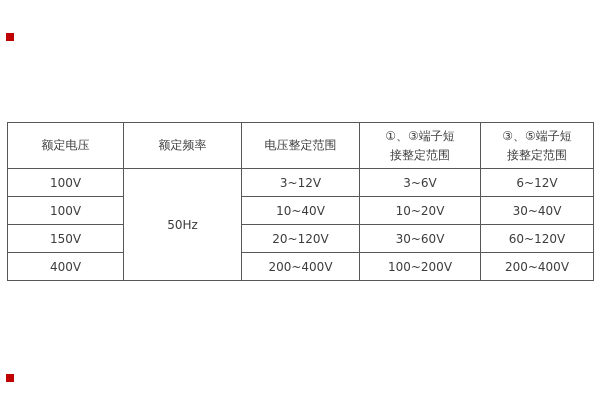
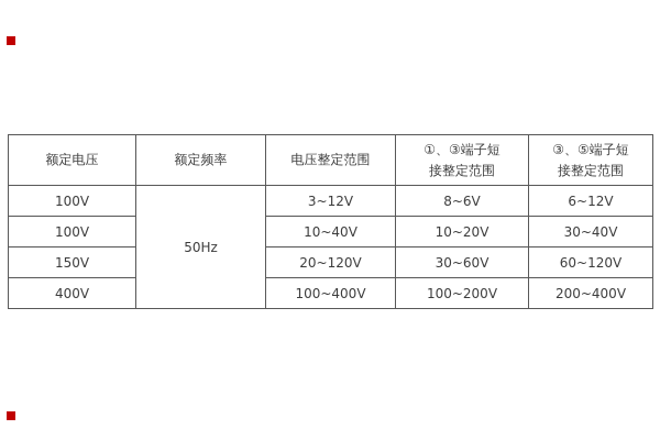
  额定电压	额定频率	电压整定范围	①、③端子短 接整定范围	③、⑤端子短 接整定范围
- 100V	50Hz	3~12V	3~6V	6~12V
+ 100V	50Hz	3~12V	8~6V	6~12V
  100V	10~40V	10~20V	30~40V
  150V	20~120V	30~60V	60~120V
- 400V	200~400V	100~200V	200~400V
+ 400V	100~400V	100~200V	200~400V
